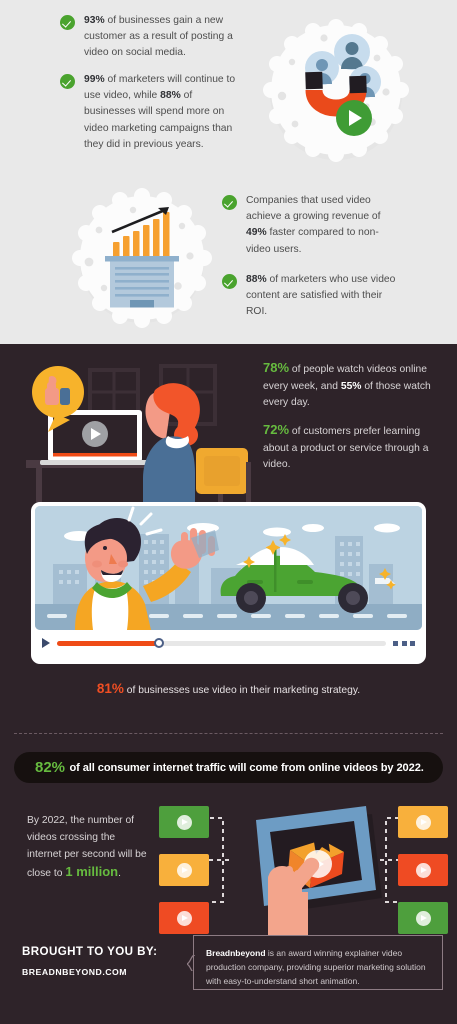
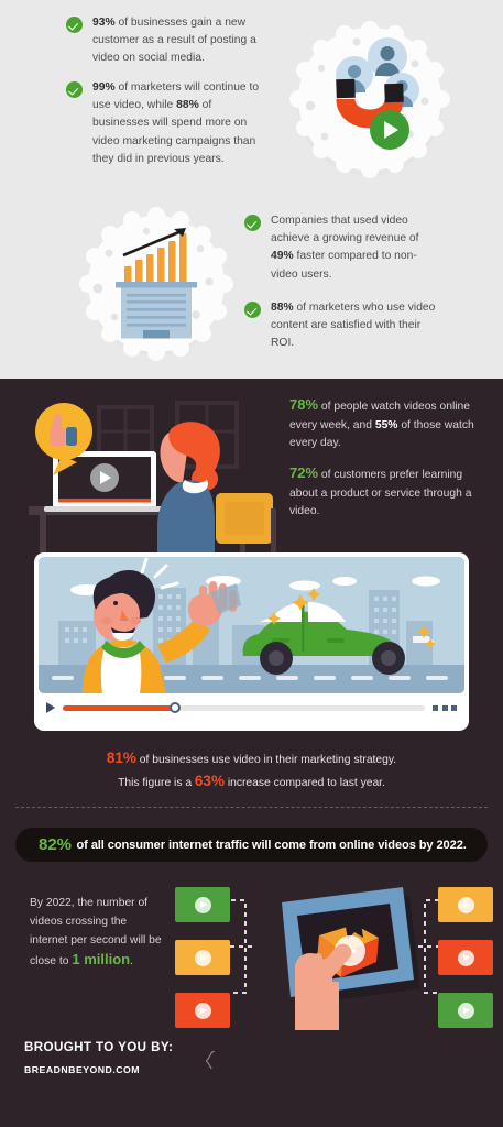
  93% of businesses gain a new customer as a result of posting a video on social media.
  99% of marketers will continue to use video, while 88% of businesses will spend more on video marketing campaigns than they did in previous years.
  Companies that used video achieve a growing revenue of 49% faster compared to non-video users.
  88% of marketers who use video content are satisfied with their ROI.
  78% of people watch videos online every week, and 55% of those watch every day.
  72% of customers prefer learning about a product or service through a video.
  81% of businesses use video in their marketing strategy.
+ This figure is a 63% increase compared to last year.
  82%
  of all consumer internet traffic will come from online videos by 2022.
  By 2022, the number of videos crossing the internet per second will be close to 1 million.
  BROUGHT TO YOU BY:
  BREADNBEYOND.COM
- Breadnbeyond is an award winning explainer video production company, providing superior marketing solution with easy-to-understand short animation.
